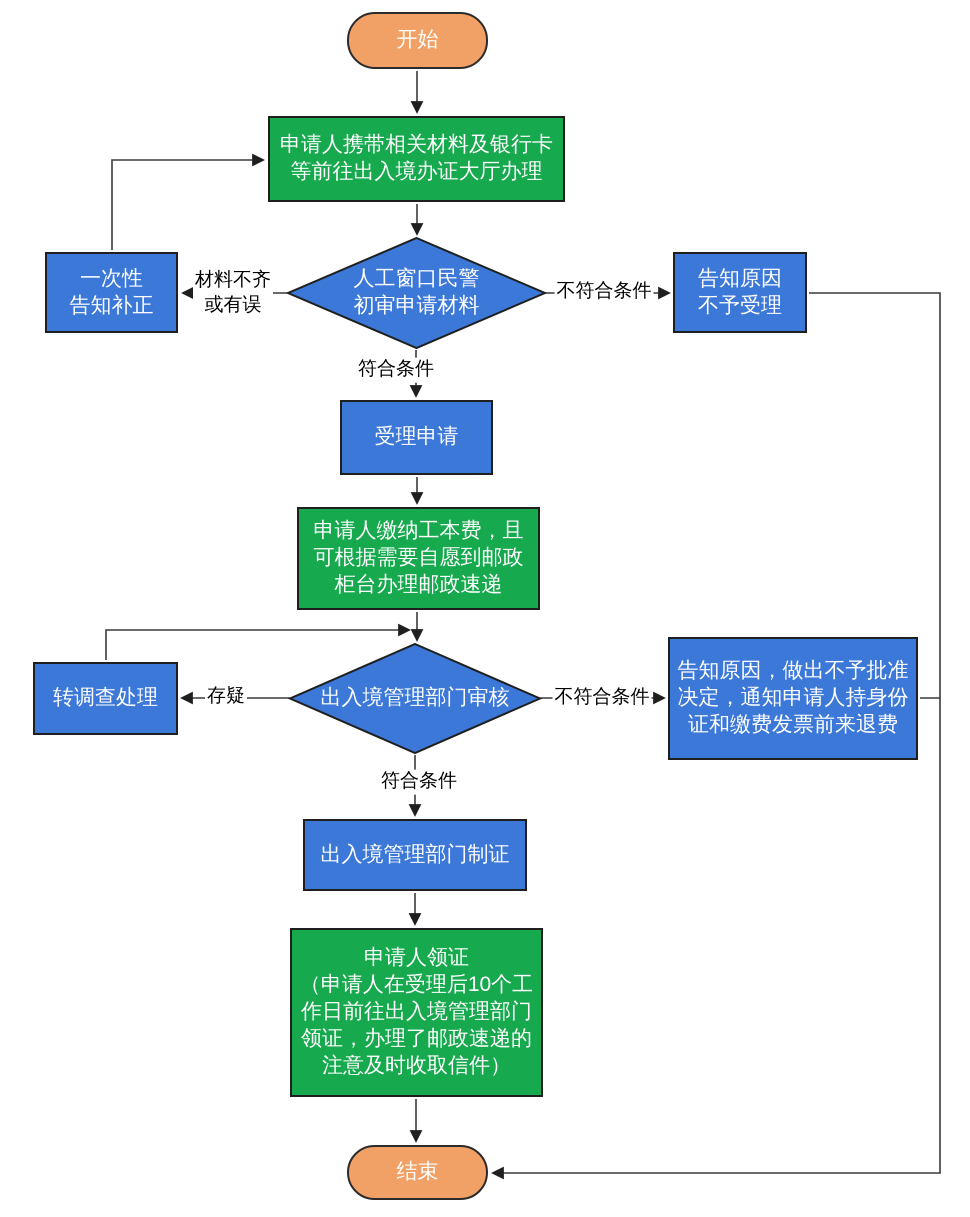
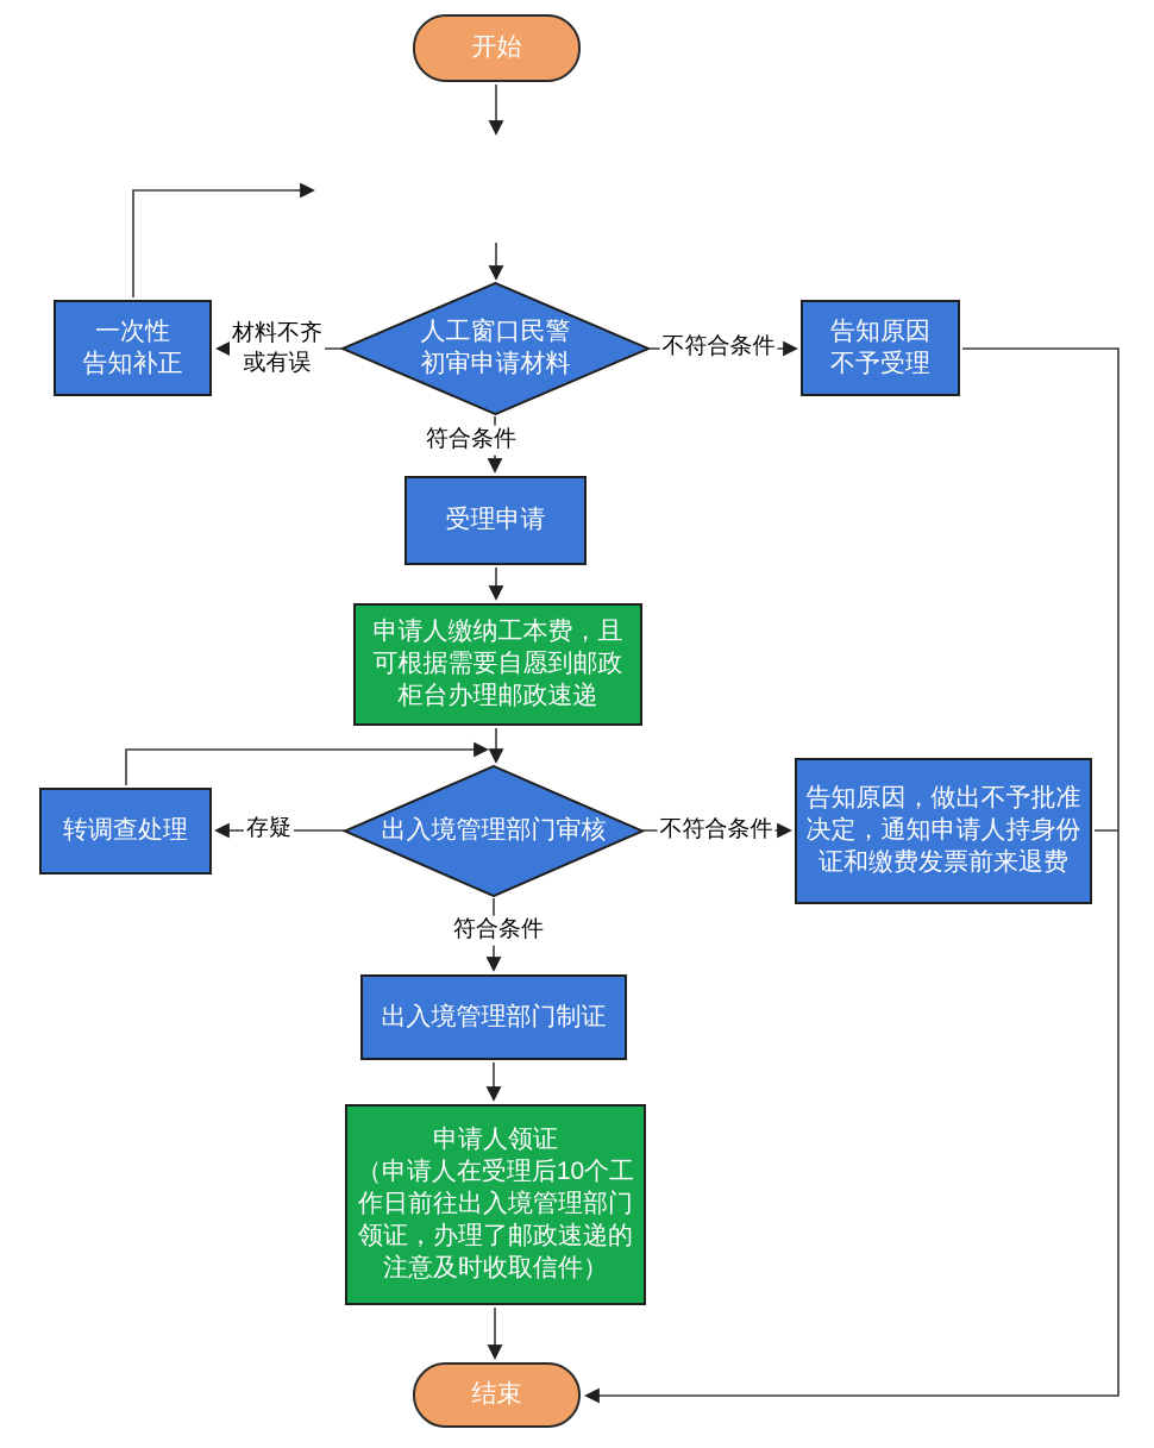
  开始
- 申请人携带相关材料及银行卡
- 等前往出入境办证大厅办理
  一次性
  告知补正
  人工窗口民警
  初审申请材料
  告知原因
  不予受理
  受理申请
  申请人缴纳工本费，且
  可根据需要自愿到邮政
  柜台办理邮政速递
  转调查处理
  出入境管理部门审核
  告知原因，做出不予批准
  决定，通知申请人持身份
  证和缴费发票前来退费
  出入境管理部门制证
  申请人领证
  （申请人在受理后10个工
  作日前往出入境管理部门
  领证，办理了邮政速递的
  注意及时收取信件）
  结束
  材料不齐
  或有误
  不符合条件
  符合条件
  存疑
  不符合条件
  符合条件
